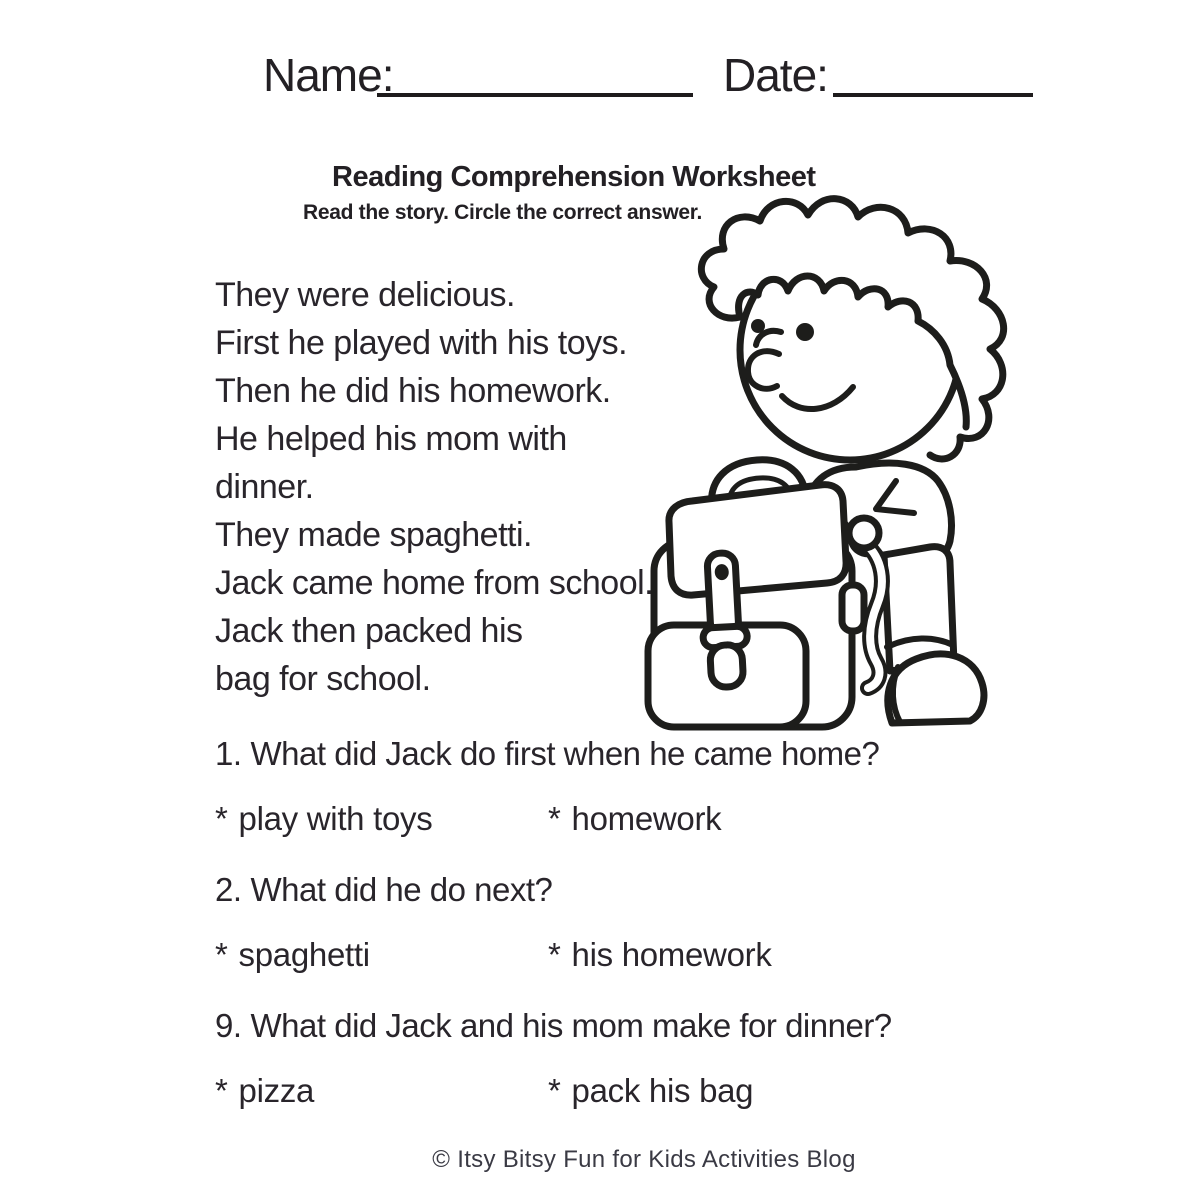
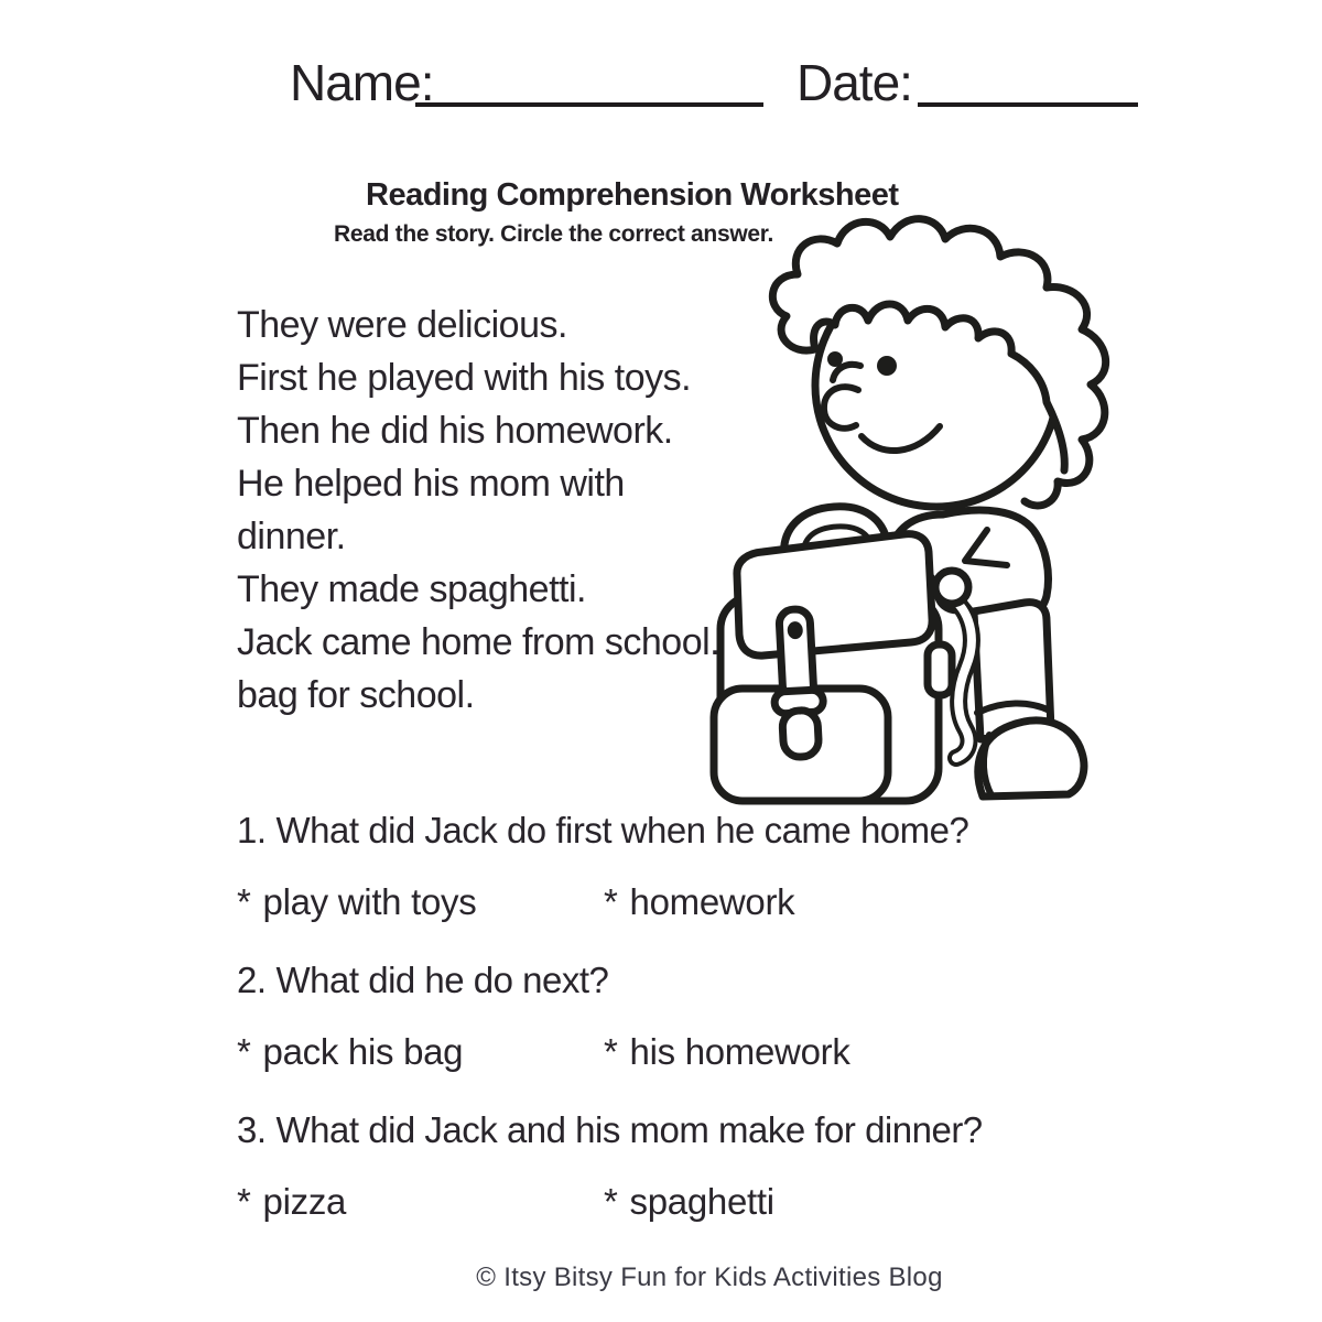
  Name:
  Date:
  Reading Comprehension Worksheet
  Read the story. Circle the correct answer.
  They were delicious.
  First he played with his toys.
  Then he did his homework.
  He helped his mom with
  dinner.
  They made spaghetti.
  Jack came home from school.
- Jack then packed his
  bag for school.
  1. What did Jack do first when he came home?
  * play with toys
  * homework
  2. What did he do next?
- * spaghetti
+ * pack his bag
  * his homework
- 9. What did Jack and his mom make for dinner?
+ 3. What did Jack and his mom make for dinner?
  * pizza
- * pack his bag
+ * spaghetti
  © Itsy Bitsy Fun for Kids Activities Blog
